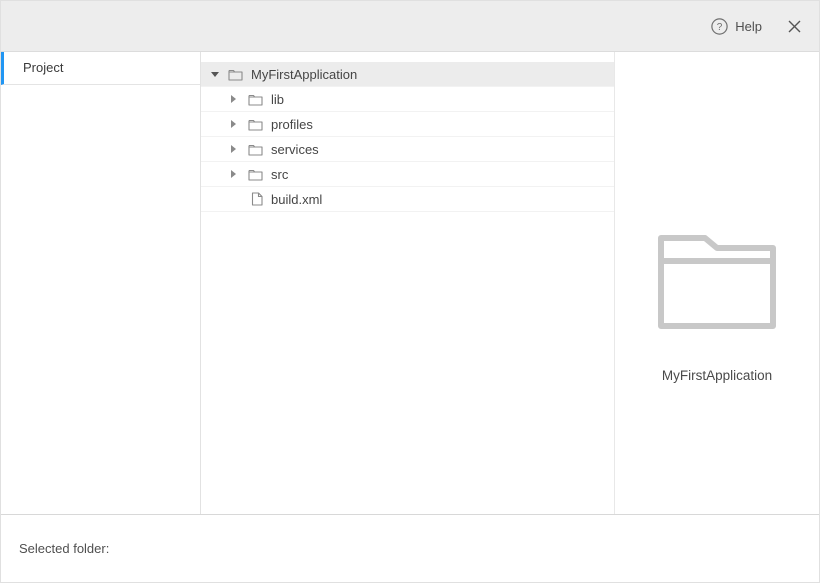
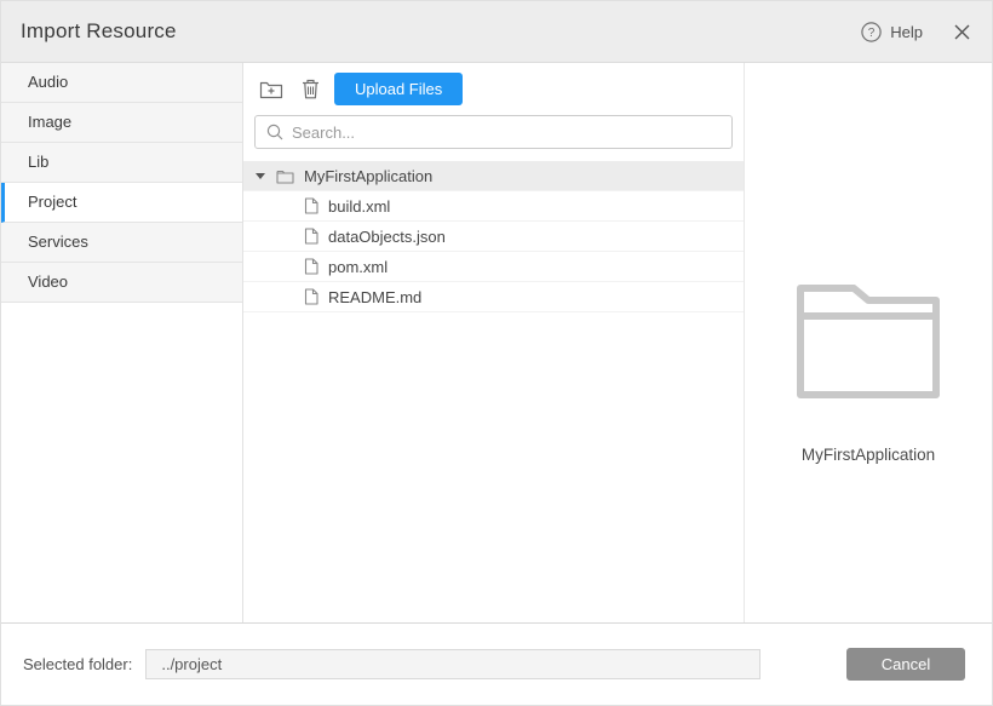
+ Import Resource
  ?
  Help
+ Audio
+ Image
+ Lib
  Project
+ Services
+ Video
+ Upload Files
+ Search...
  MyFirstApplication
- lib
- profiles
- services
- src
  build.xml
+ dataObjects.json
+ pom.xml
+ README.md
  MyFirstApplication
  Selected folder:
+ ../project
+ Cancel
